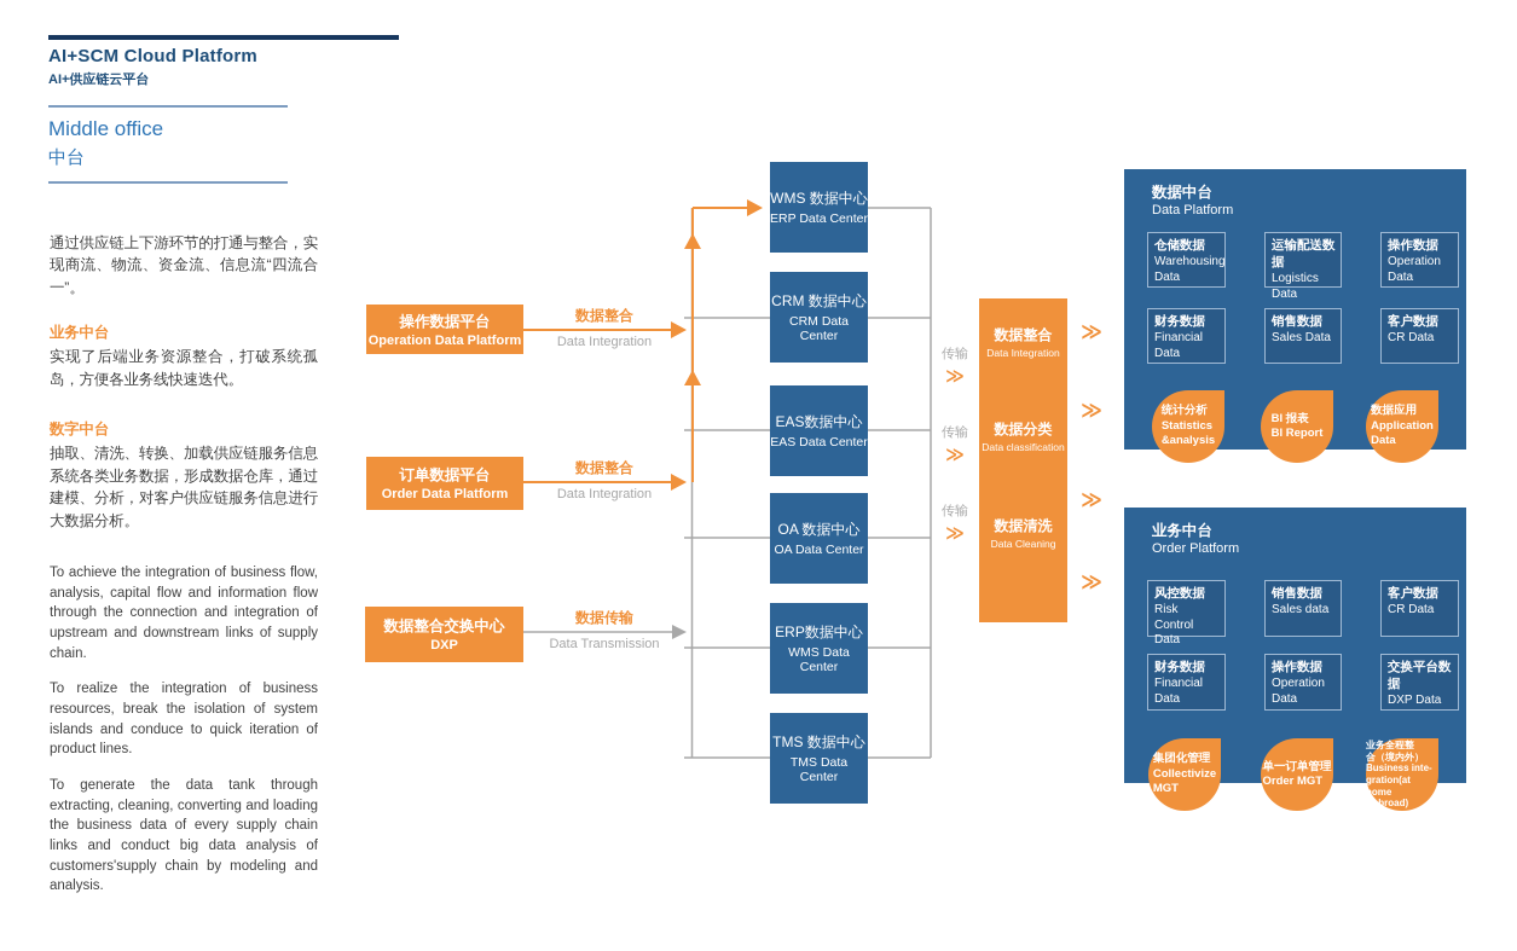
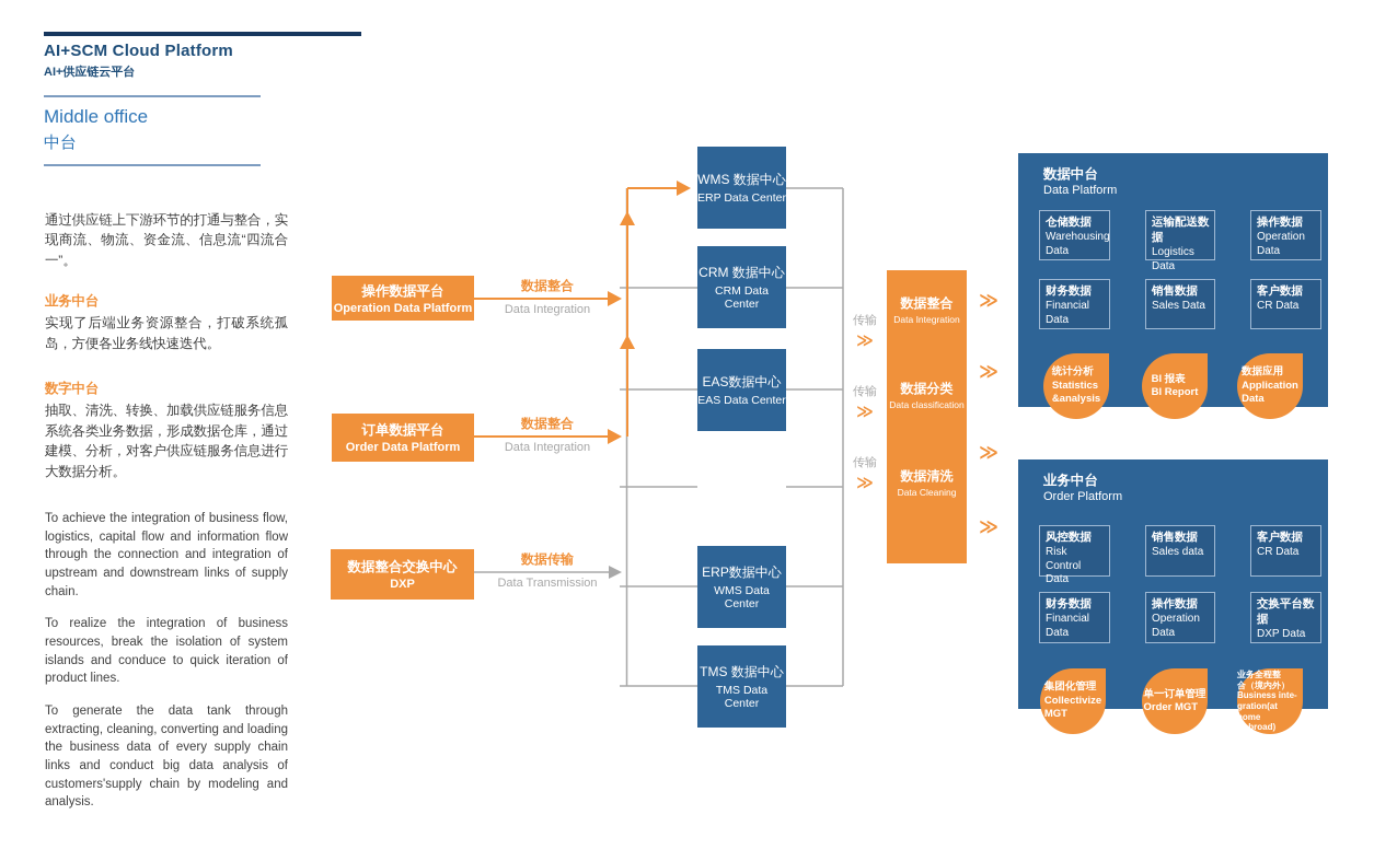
  AI+SCM Cloud Platform
  AI+供应链云平台
  Middle office
  中台
  通过供应链上下游环节的打通与整合，实现商流、物流、资金流、信息流“四流合一”。
  业务中台
  实现了后端业务资源整合，打破系统孤岛，方便各业务线快速迭代。
  数字中台
  抽取、清洗、转换、加载供应链服务信息系统各类业务数据，形成数据仓库，通过建模、分析，对客户供应链服务信息进行大数据分析。
- To achieve the integration of business flow, analysis, capital flow and information flow through the connection and integration of upstream and downstream links of supply chain.
+ To achieve the integration of business flow, logistics, capital flow and information flow through the connection and integration of upstream and downstream links of supply chain.
  To realize the integration of business resources, break the isolation of system islands and conduce to quick iteration of product lines.
  To generate the data tank through extracting, cleaning, converting and loading the business data of every supply chain links and conduct big data analysis of customers'supply chain by modeling and analysis.
  操作数据平台
  Operation Data Platform
  订单数据平台
  Order Data Platform
  数据整合交换中心
  DXP
  数据整合
  Data Integration
  数据整合
  Data Integration
  数据传输
  Data Transmission
  WMS 数据中心
  ERP Data Center
  CRM 数据中心
  CRM Data Center
  EAS数据中心
  EAS Data Center
- OA 数据中心
- OA Data Center
  ERP数据中心
  WMS Data Center
  TMS 数据中心
  TMS Data Center
  传输
  ≫
  传输
  ≫
  传输
  ≫
  数据整合
  Data Integration
  数据分类
  Data classification
  数据清洗
  Data Cleaning
  ≫
  ≫
  ≫
  ≫
  数据中台
  Data Platform
  仓储数据
  Warehousing Data
  运输配送数据
  Logistics Data
  操作数据
  Operation Data
  财务数据
  Financial Data
  销售数据
  Sales Data
  客户数据
  CR Data
  业务中台
  Order Platform
  风控数据
  Risk Control Data
  销售数据
  Sales data
  客户数据
  CR Data
  财务数据
  Financial Data
  操作数据
  Operation Data
  交换平台数据
  DXP Data
  统计分析
  Statistics
  &analysis
  BI 报表
  BI Report
  数据应用
  Application
  Data
  集团化管理
  Collectivize
  MGT
  单一订单管理
  Order MGT
  业务全程整
  合（境内外）
  Business inte-
  gration(at home
  &abroad)
